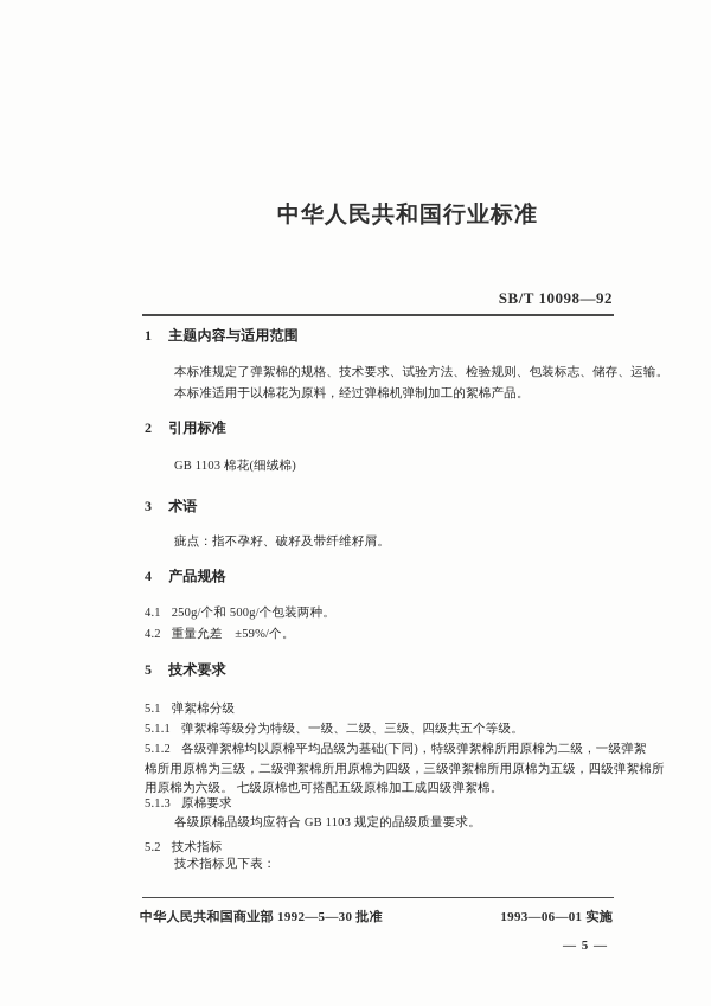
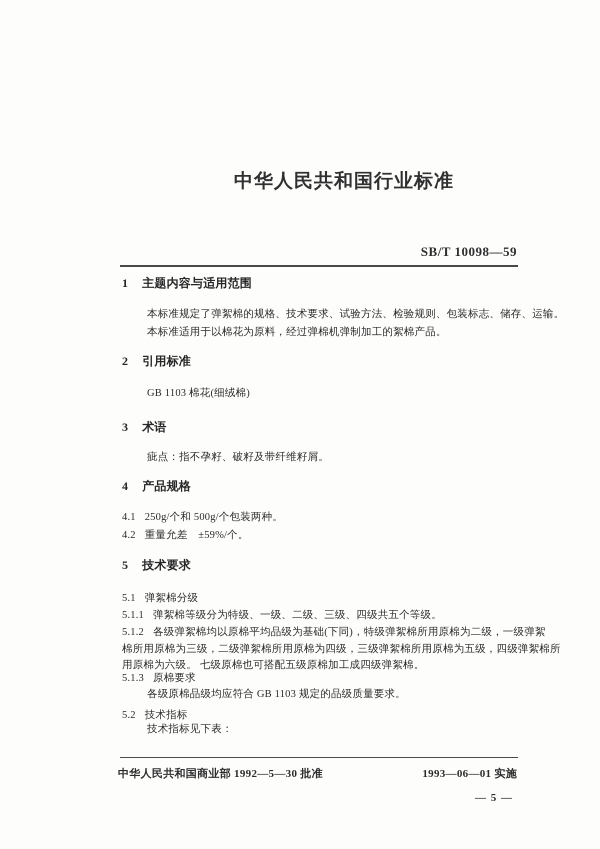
  中华人民共和国行业标准
- SB/T 10098—92
+ SB/T 10098—59
  1 主题内容与适用范围
  本标准规定了弹絮棉的规格、技术要求、试验方法、检验规则、包装标志、储存、运输。
  本标准适用于以棉花为原料，经过弹棉机弹制加工的絮棉产品。
  2 引用标准
  GB 1103 棉花(细绒棉)
  3 术语
  疵点：指不孕籽、破籽及带纤维籽屑。
  4 产品规格
  4.1 250g/个和 500g/个包装两种。
  4.2 重量允差 ±59%/个。
  5 技术要求
  5.1 弹絮棉分级
  5.1.1 弹絮棉等级分为特级、一级、二级、三级、四级共五个等级。
  5.1.2 各级弹絮棉均以原棉平均品级为基础(下同)，特级弹絮棉所用原棉为二级，一级弹絮
  棉所用原棉为三级，二级弹絮棉所用原棉为四级，三级弹絮棉所用原棉为五级，四级弹絮棉所
  用原棉为六级。 七级原棉也可搭配五级原棉加工成四级弹絮棉。
  5.1.3 原棉要求
  各级原棉品级均应符合 GB 1103 规定的品级质量要求。
  5.2 技术指标
  技术指标见下表：
  中华人民共和国商业部 1992—5—30 批准
  1993—06—01 实施
  — 5 —
